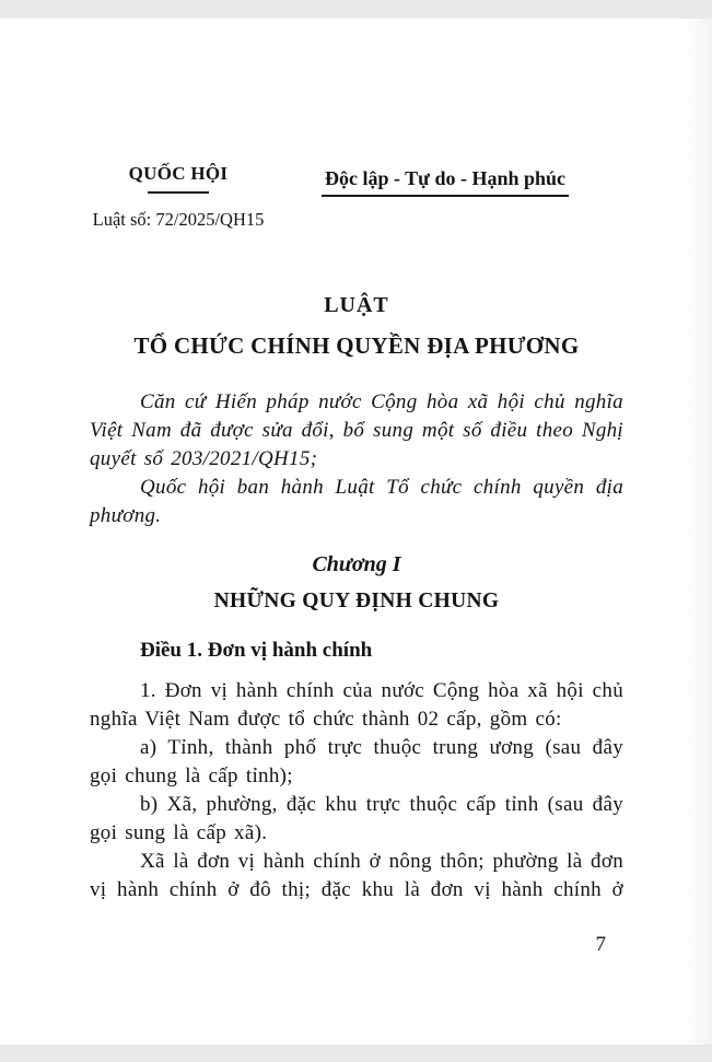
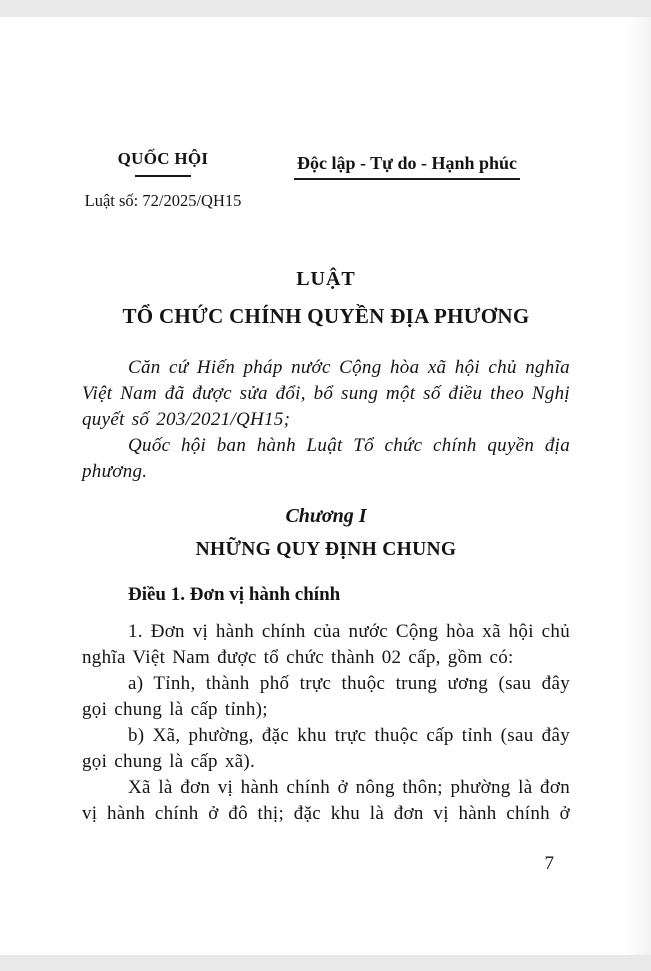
  QUỐC HỘI
  Luật số: 72/2025/QH15
  Độc lập - Tự do - Hạnh phúc
  LUẬT
  TỔ CHỨC CHÍNH QUYỀN ĐỊA PHƯƠNG
  Căn cứ Hiến pháp nước Cộng hòa xã hội chủ nghĩa Việt Nam đã được sửa đổi, bổ sung một số điều theo Nghị quyết số 203/2021/QH15;
  Quốc hội ban hành Luật Tổ chức chính quyền địa phương.
  Chương I
  NHỮNG QUY ĐỊNH CHUNG
  Điều 1. Đơn vị hành chính
  1. Đơn vị hành chính của nước Cộng hòa xã hội chủ nghĩa Việt Nam được tổ chức thành 02 cấp, gồm có:
  a) Tỉnh, thành phố trực thuộc trung ương (sau đây gọi chung là cấp tỉnh);
- b) Xã, phường, đặc khu trực thuộc cấp tỉnh (sau đây gọi sung là cấp xã).
+ b) Xã, phường, đặc khu trực thuộc cấp tỉnh (sau đây gọi chung là cấp xã).
  Xã là đơn vị hành chính ở nông thôn; phường là đơn vị hành chính ở đô thị; đặc khu là đơn vị hành chính ở
  7
